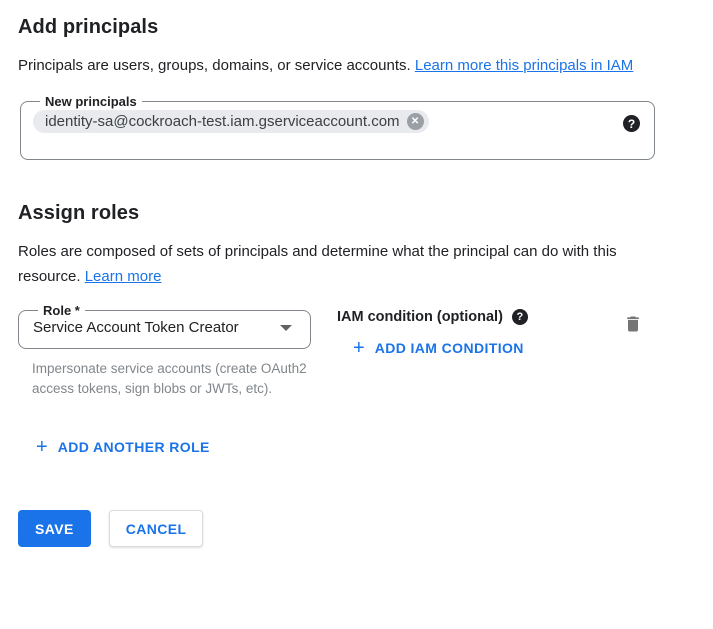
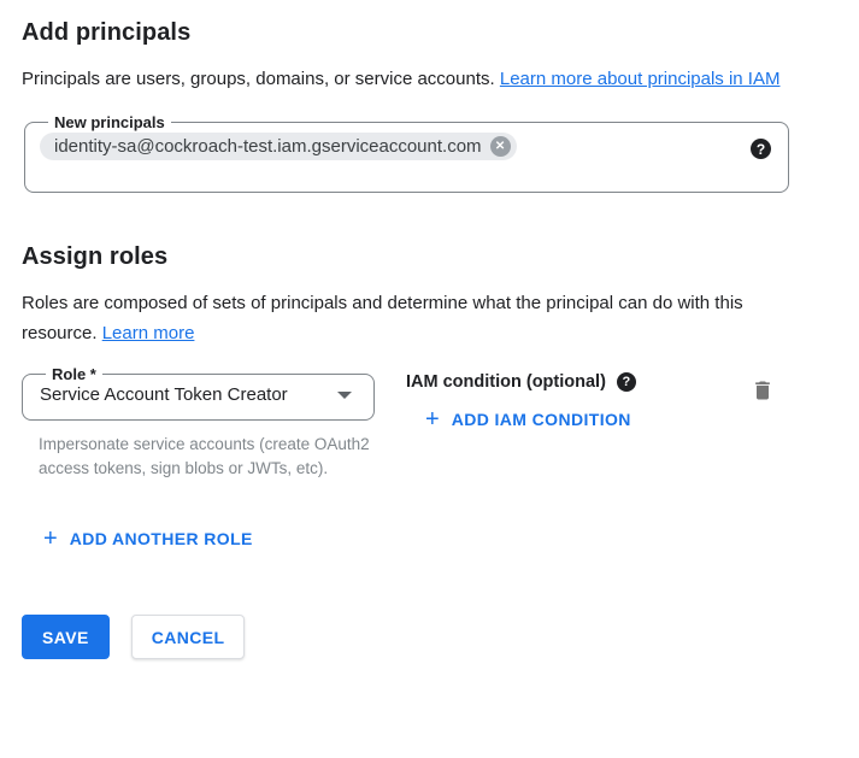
  Add principals
- Principals are users, groups, domains, or service accounts. Learn more this principals in IAM
+ Principals are users, groups, domains, or service accounts. Learn more about principals in IAM
  New principals
  identity-sa@cockroach-test.iam.gserviceaccount.com
  ✕
  ?
  Assign roles
  Roles are composed of sets of principals and determine what the principal can do with this resource. Learn more
  Role *
  Service Account Token Creator
  Impersonate service accounts (create OAuth2 access tokens, sign blobs or JWTs, etc).
  IAM condition (optional)
  ?
  +
  ADD IAM CONDITION
  +
  ADD ANOTHER ROLE
  SAVE
  CANCEL
